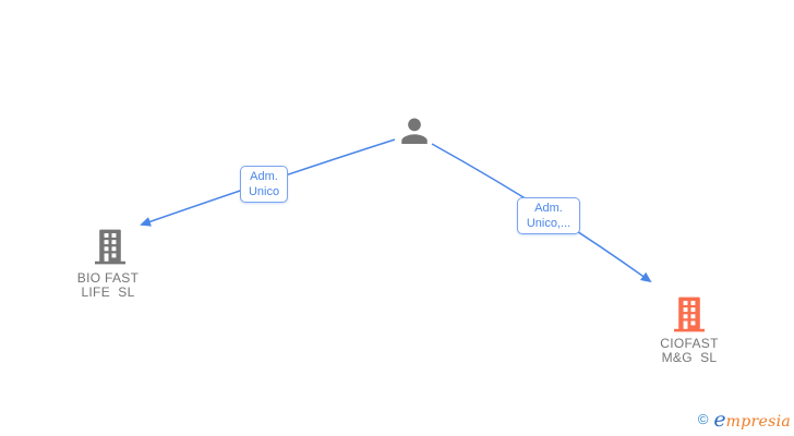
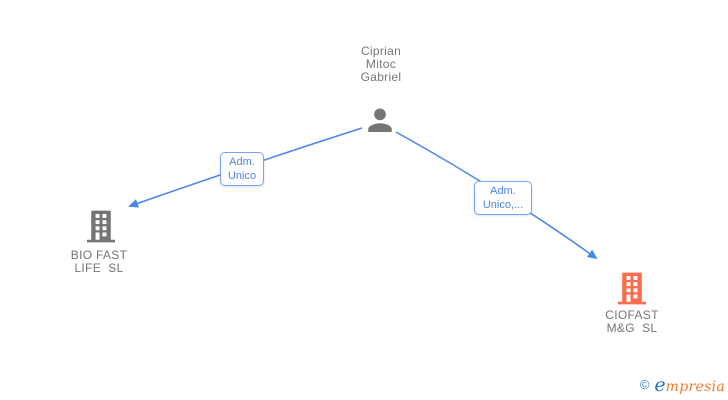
+ Ciprian
+ Mitoc
+ Gabriel
  Adm.
  Unico
  Adm.
  Unico,...
  BIO FAST
  LIFE SL
  CIOFAST
  M&G SL
  © empresia
